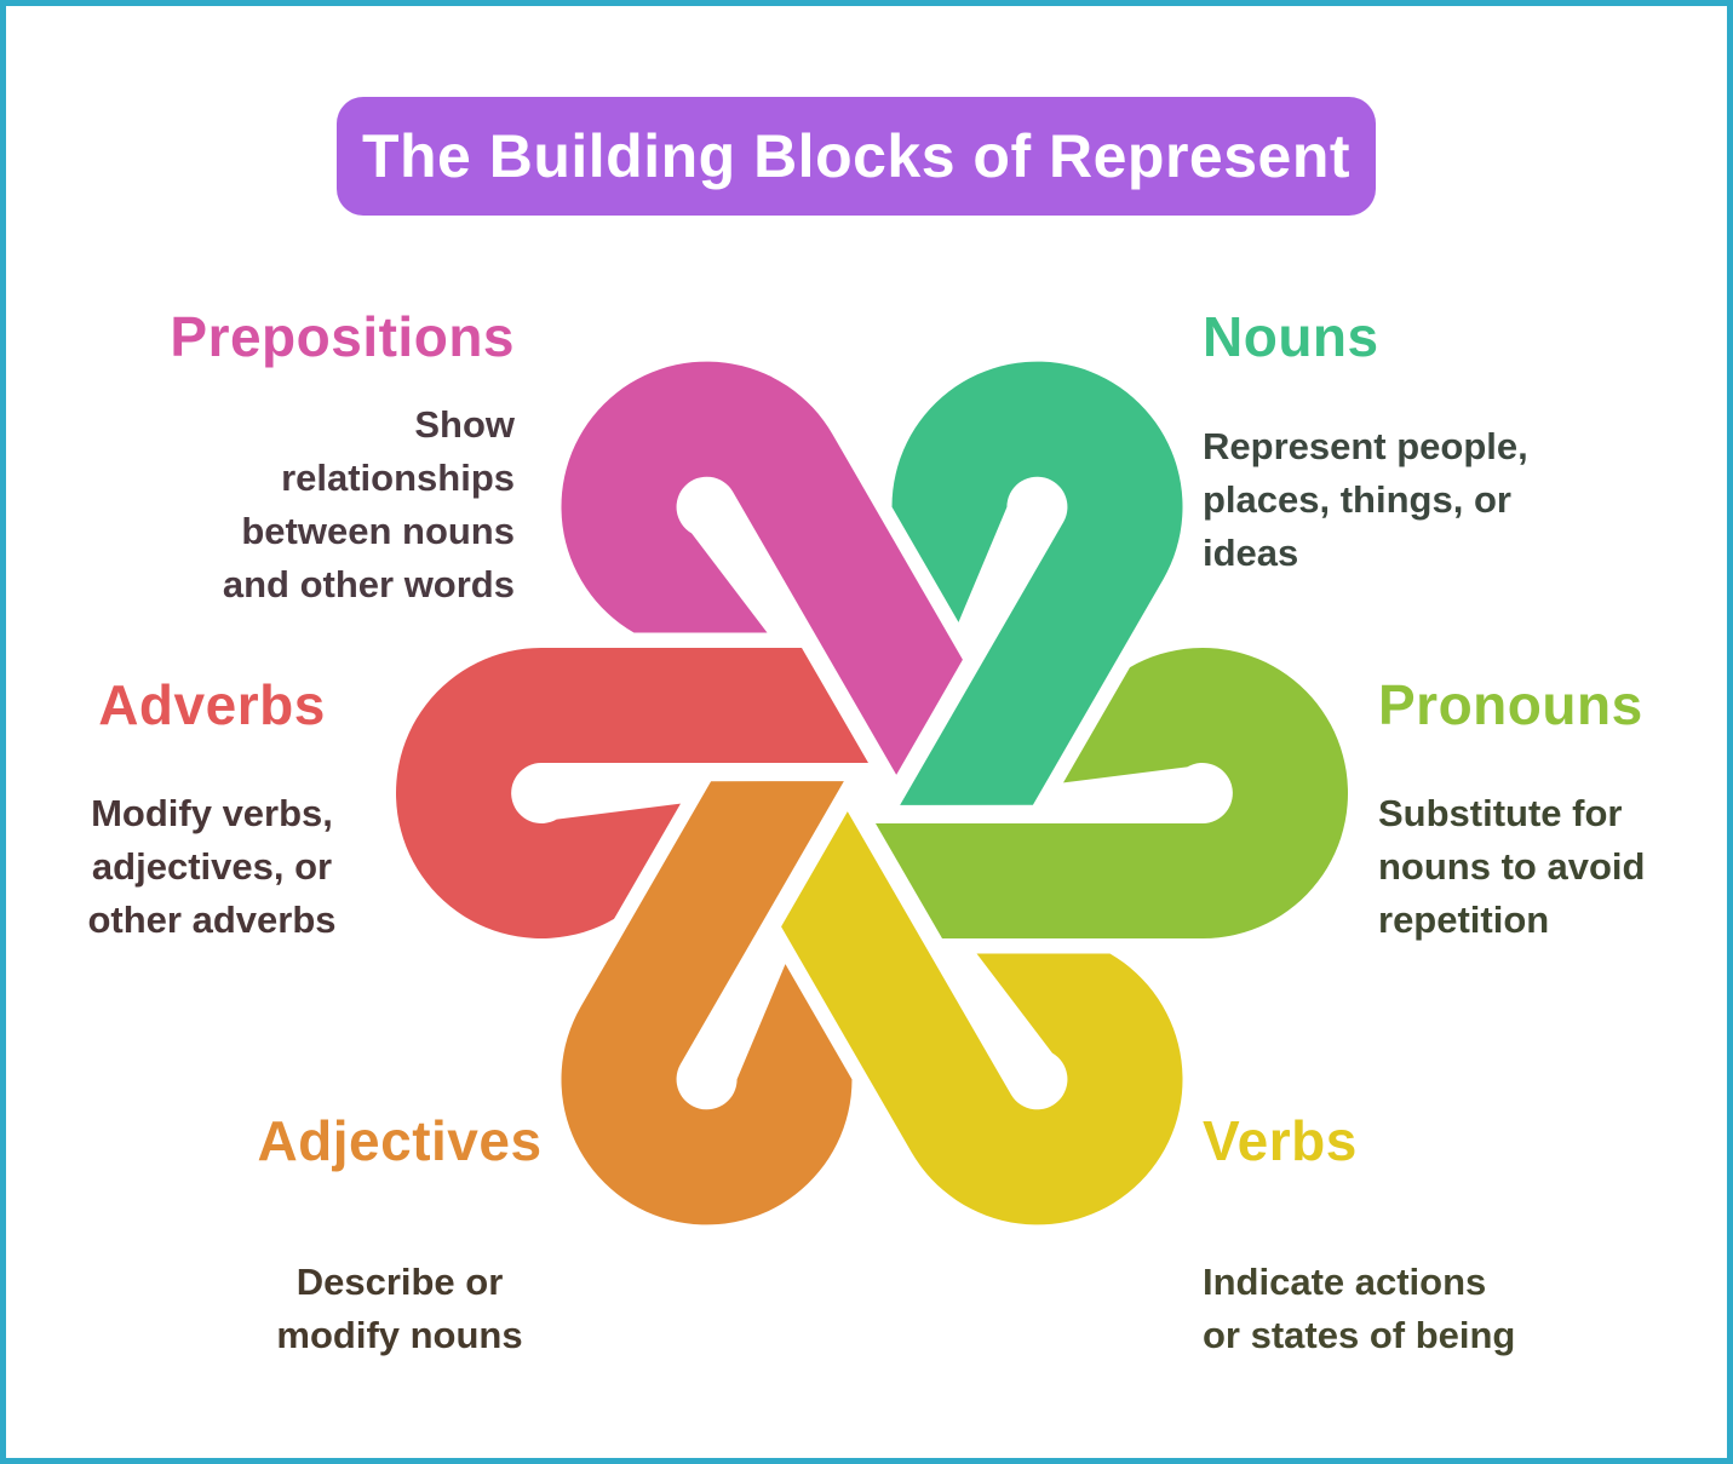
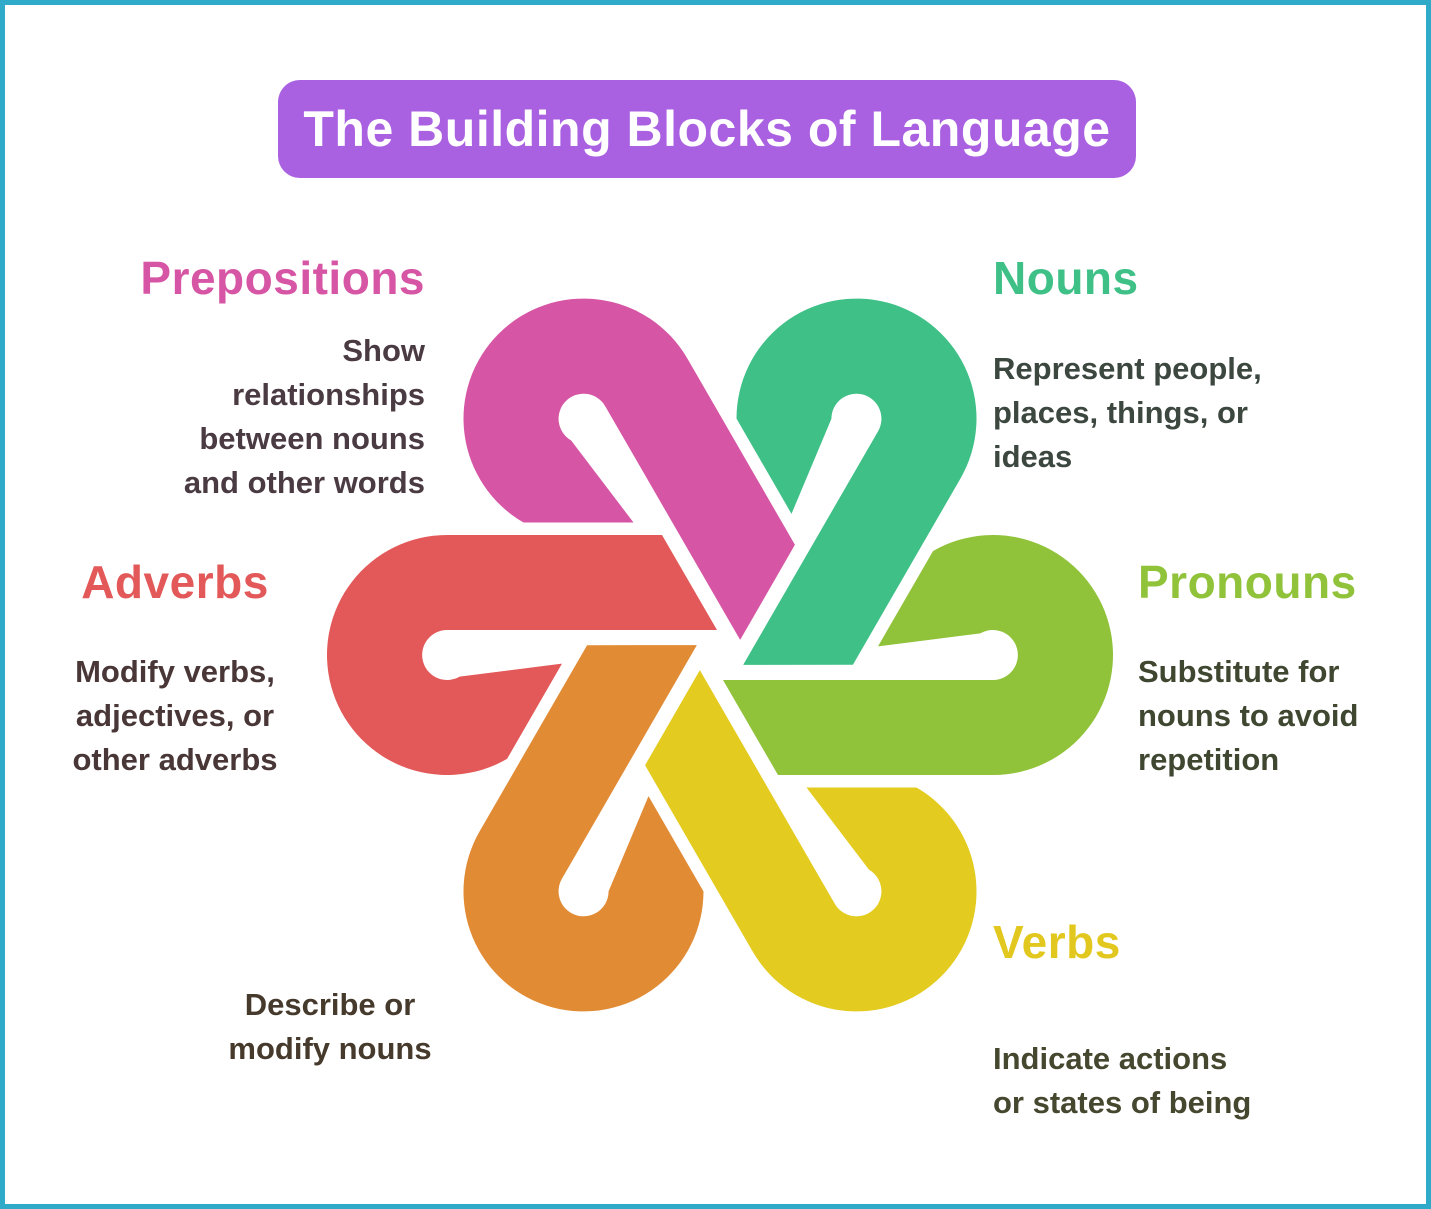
- The Building Blocks of Represent
+ The Building Blocks of Language
  Prepositions
  Show
  relationships
  between nouns
  and other words
  Nouns
  Represent people,
  places, things, or
  ideas
  Adverbs
  Modify verbs,
  adjectives, or
  other adverbs
  Pronouns
  Substitute for
  nouns to avoid
  repetition
- Adjectives
  Describe or
  modify nouns
  Verbs
  Indicate actions
  or states of being
